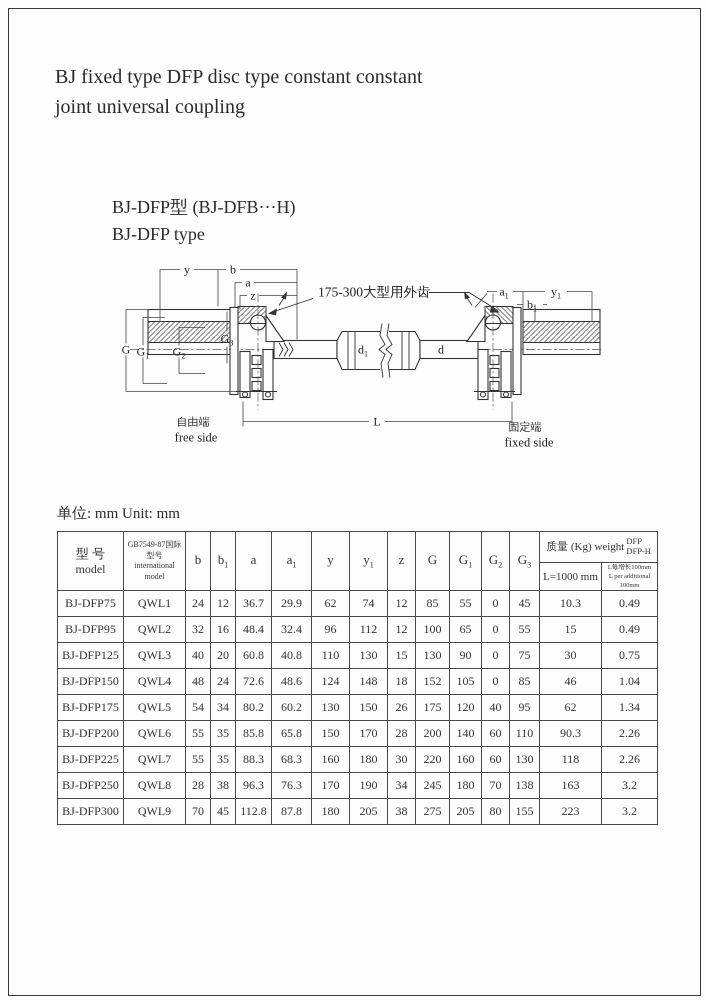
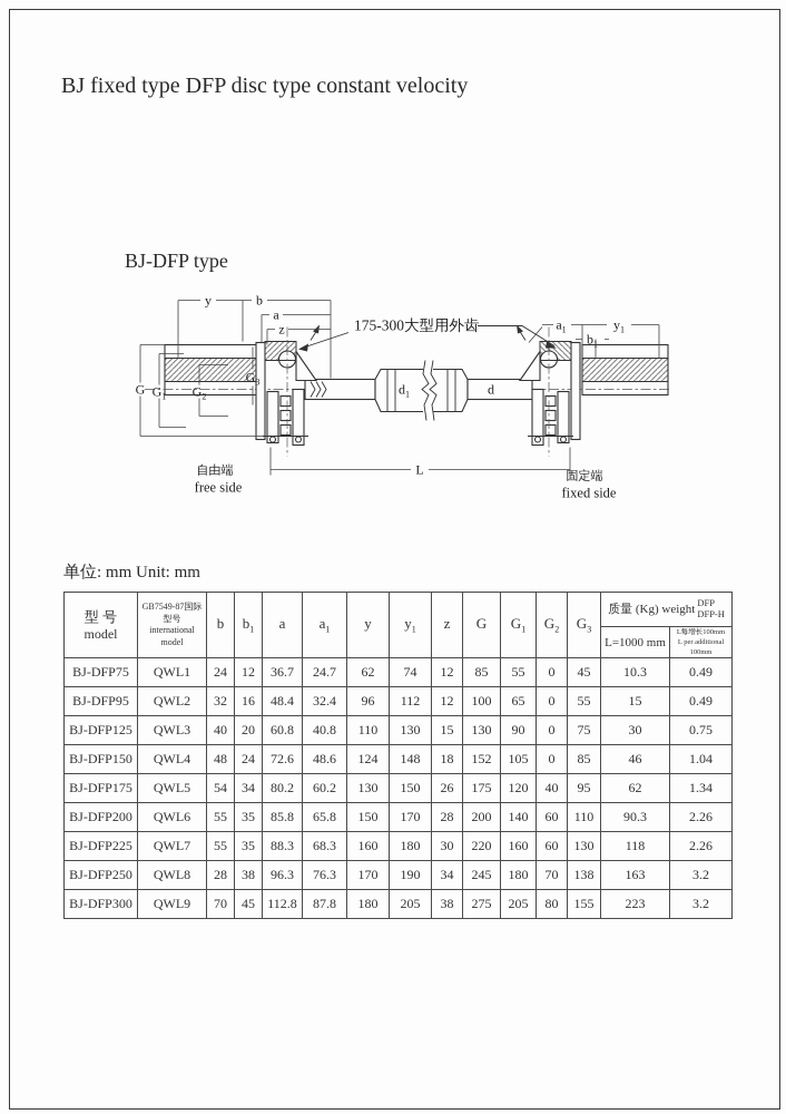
- BJ fixed type DFP disc type constant constant
+ BJ fixed type DFP disc type constant velocity
- joint universal coupling
- BJ-DFP型 (BJ-DFB···H)
  BJ-DFP type
  y
  b
  a
  z
  G
  G1
  G2
  G3
  a1
  y1
  b1
  d1
  d
  L
  175-300大型用外齿
  自由端
  free side
  固定端
  fixed side
  单位: mm Unit: mm
  型 号 model	GB7549-87国际型号 international model	b	b1	a	a1	y	y1	z	G	G1	G2	G3	质量 (Kg) weight DFP DFP-H
- BJ-DFP75	QWL1	24	12	36.7	29.9	62	74	12	85	55	0	45	10.3	0.49
+ BJ-DFP75	QWL1	24	12	36.7	24.7	62	74	12	85	55	0	45	10.3	0.49
  BJ-DFP95	QWL2	32	16	48.4	32.4	96	112	12	100	65	0	55	15	0.49
  BJ-DFP125	QWL3	40	20	60.8	40.8	110	130	15	130	90	0	75	30	0.75
  BJ-DFP150	QWL4	48	24	72.6	48.6	124	148	18	152	105	0	85	46	1.04
  BJ-DFP175	QWL5	54	34	80.2	60.2	130	150	26	175	120	40	95	62	1.34
  BJ-DFP200	QWL6	55	35	85.8	65.8	150	170	28	200	140	60	110	90.3	2.26
  BJ-DFP225	QWL7	55	35	88.3	68.3	160	180	30	220	160	60	130	118	2.26
  BJ-DFP250	QWL8	28	38	96.3	76.3	170	190	34	245	180	70	138	163	3.2
  BJ-DFP300	QWL9	70	45	112.8	87.8	180	205	38	275	205	80	155	223	3.2
